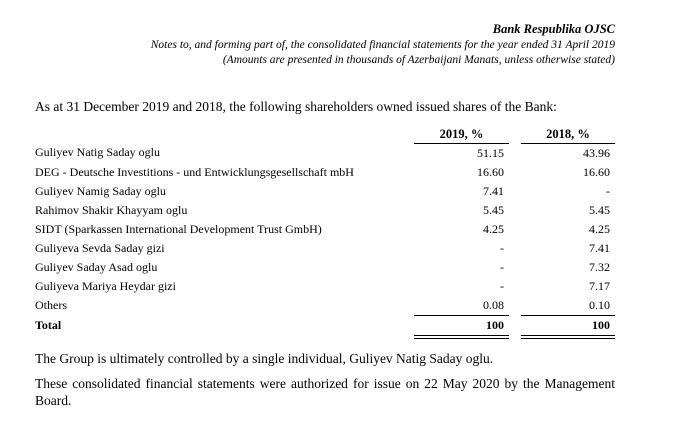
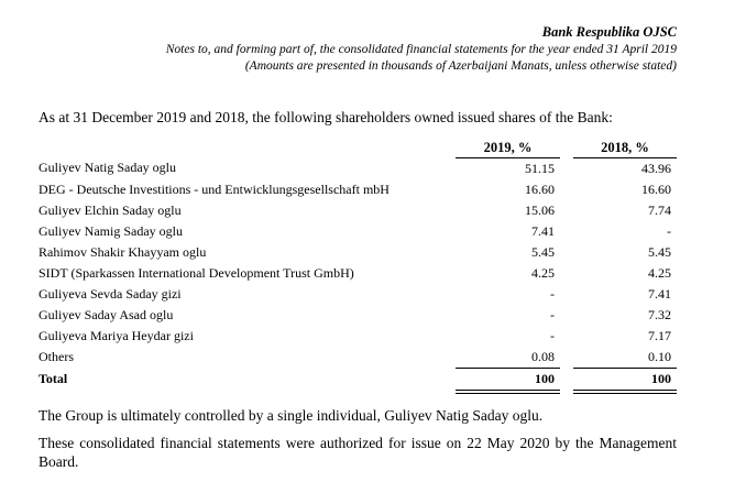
  Bank Respublika OJSC
  Notes to, and forming part of, the consolidated financial statements for the year ended 31 April 2019
  (Amounts are presented in thousands of Azerbaijani Manats, unless otherwise stated)
  As at 31 December 2019 and 2018, the following shareholders owned issued shares of the Bank:
  	2019, %		2018, %
  Guliyev Natig Saday oglu	51.15		43.96
  DEG - Deutsche Investitions - und Entwicklungsgesellschaft mbH	16.60		16.60
+ Guliyev Elchin Saday oglu	15.06		7.74
  Guliyev Namig Saday oglu	7.41		-
  Rahimov Shakir Khayyam oglu	5.45		5.45
  SIDT (Sparkassen International Development Trust GmbH)	4.25		4.25
  Guliyeva Sevda Saday gizi	-		7.41
  Guliyev Saday Asad oglu	-		7.32
  Guliyeva Mariya Heydar gizi	-		7.17
  Others	0.08		0.10
  Total	100		100
  The Group is ultimately controlled by a single individual, Guliyev Natig Saday oglu.
  These consolidated financial statements were authorized for issue on 22 May 2020 by the Management Board.
